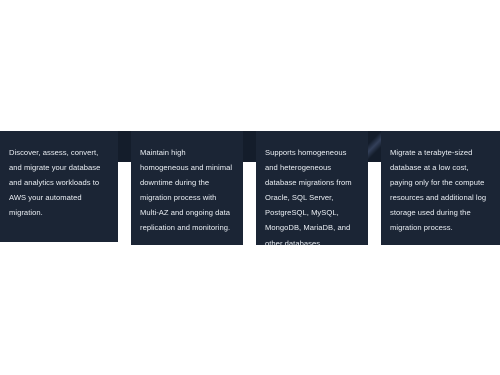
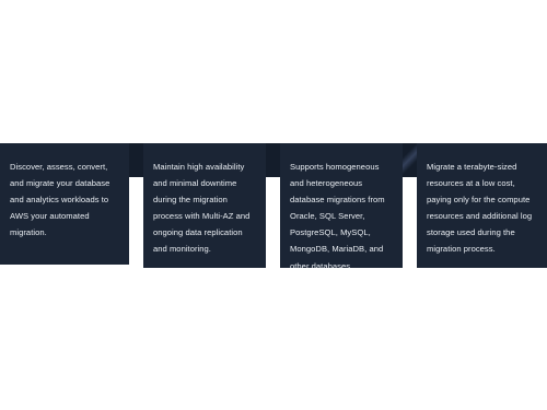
  Discover, assess, convert, and migrate your database and analytics workloads to AWS your automated migration.
- Maintain high homogeneous and minimal downtime during the migration process with Multi-AZ and ongoing data replication and monitoring.
+ Maintain high availability and minimal downtime during the migration process with Multi-AZ and ongoing data replication and monitoring.
  Supports homogeneous and heterogeneous database migrations from Oracle, SQL Server, PostgreSQL, MySQL, MongoDB, MariaDB, and other databases.
- Migrate a terabyte-sized database at a low cost, paying only for the compute resources and additional log storage used during the migration process.
+ Migrate a terabyte-sized resources at a low cost, paying only for the compute resources and additional log storage used during the migration process.
